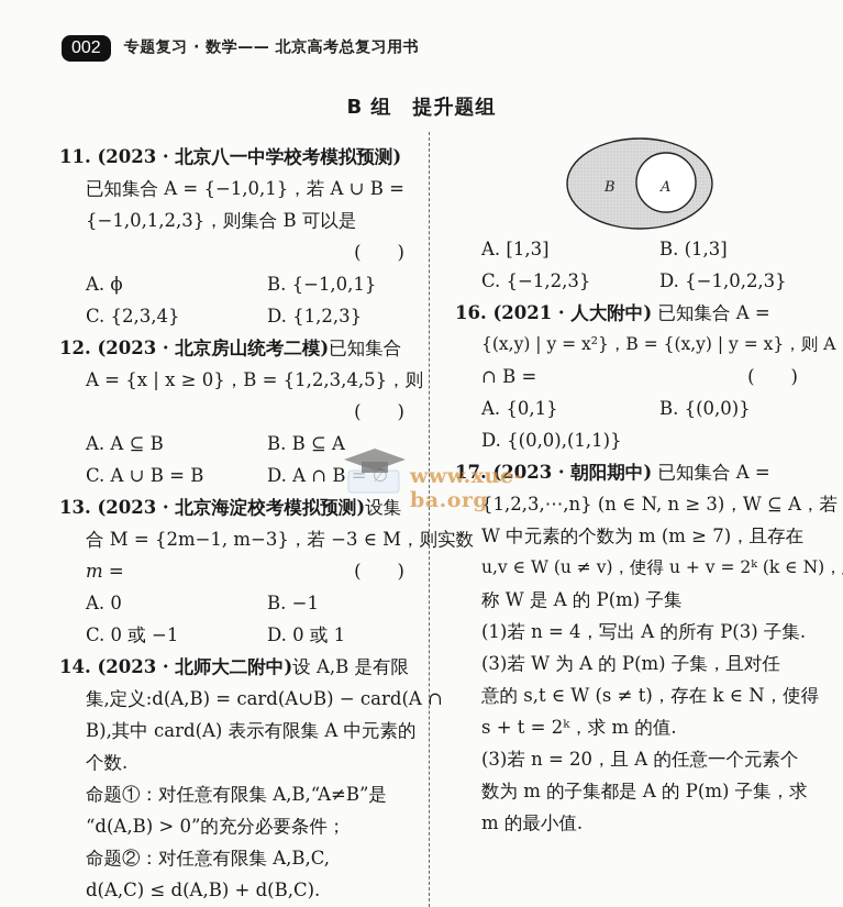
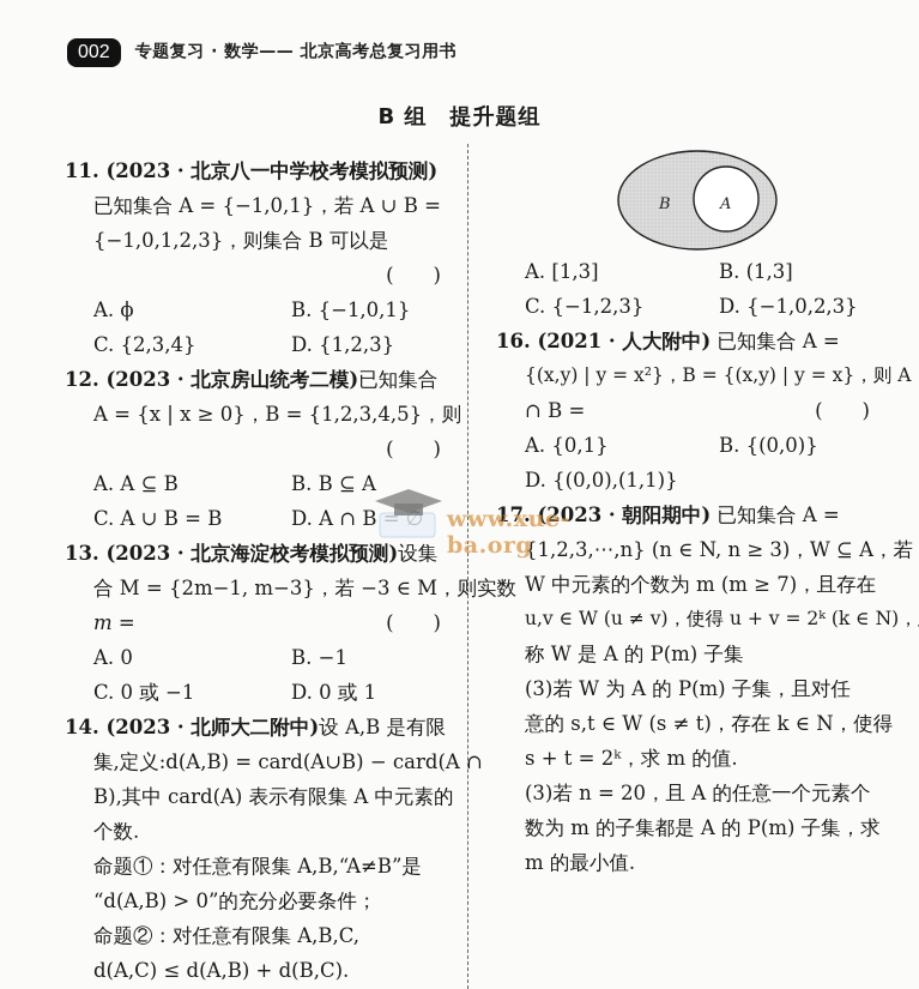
  002
  专题复习 · 数学—— 北京高考总复习用书
  B 组 提升题组
  11. (2023 · 北京八一中学校考模拟预测)
  已知集合 A = {−1,0,1}，若 A ∪ B =
  {−1,0,1,2,3}，则集合 B 可以是
  ( )
  A. ϕ
  B. {−1,0,1}
  C. {2,3,4}
  D. {1,2,3}
  12. (2023 · 北京房山统考二模)已知集合
  A = {x | x ≥ 0}，B = {1,2,3,4,5}，则
  ( )
  A. A ⊆ B
  B. B ⊆ A
  C. A ∪ B = B
  D. A ∩ B = ∅
  13. (2023 · 北京海淀校考模拟预测)设集
  合 M = {2m−1, m−3}，若 −3 ∈ M，则实
  m =
  ( )
  A. 0
  B. −1
  C. 0 或 −1
  D. 0 或 1
  14. (2023 · 北师大二附中)设 A,B 是有限
  集,定义:d(A,B) = card(A∪B) − card(A ∩
  B),其中 card(A) 表示有限集 A 中元素的
  个数.
  命题①：对任意有限集 A,B,“A≠B”是
  “d(A,B) > 0”的充分必要条件；
  命题②：对任意有限集 A,B,C,
  d(A,C) ≤ d(A,B) + d(B,C).
  B
  A
  A. [1,3]
  B. (1,3]
  C. {−1,2,3}
  D. {−1,0,2,3}
  16. (2021 · 人大附中) 已知集合 A =
  {(x,y) | y = x²}，B = {(x,y) | y = x}，则 A
  ∩ B =
  ( )
  A. {0,1}
  B. {(0,0)}
  D. {(0,0),(1,1)}
  17. (2023 · 朝阳期中) 已知集合 A =
  {1,2,3,⋯,n} (n ∈ N, n ≥ 3)，W ⊆ A，若
  W 中元素的个数为 m (m ≥ 7)，且存在
  u,v ∈ W (u ≠ v)，使得 u + v = 2ᵏ (k ∈ N)，
  称 W 是 A 的 P(m) 子集
- (1)若 n = 4，写出 A 的所有 P(3) 子集.
  (3)若 W 为 A 的 P(m) 子集，且对任
  意的 s,t ∈ W (s ≠ t)，存在 k ∈ N，使得
  s + t = 2ᵏ，求 m 的值.
  (3)若 n = 20，且 A 的任意一个元素个
  数为 m 的子集都是 A 的 P(m) 子集，求
  m 的最小值.
  www.xue-ba.org
